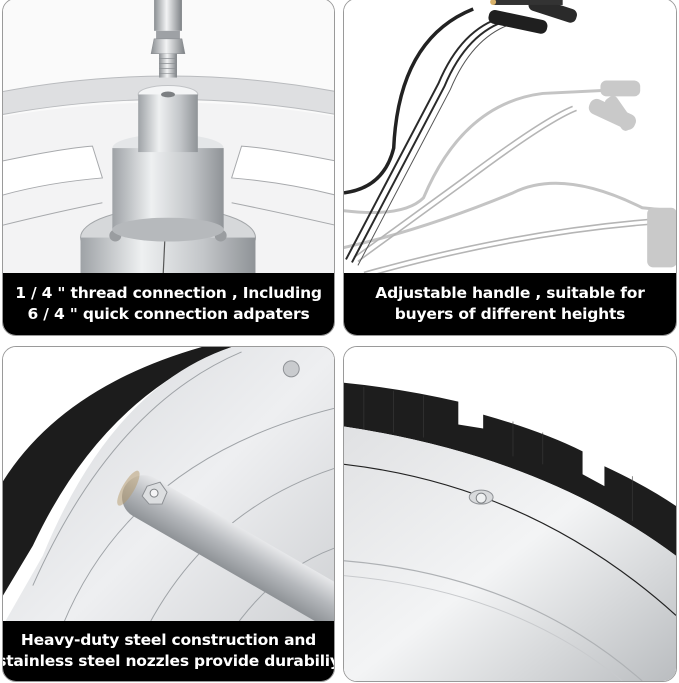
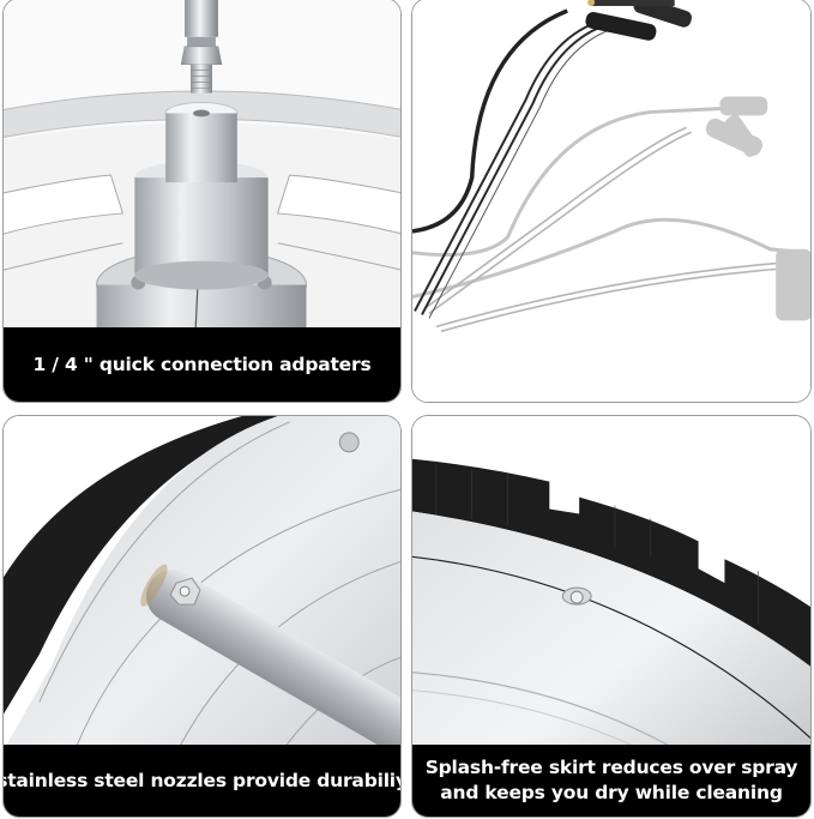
- 1 / 4 " thread connection , Including
- 6 / 4 " quick connection adpaters
+ 1 / 4 " quick connection adpaters
- Adjustable handle , suitable for
- buyers of different heights
- Heavy-duty steel construction and
  tainless steel nozzles provide durabili
+ Splash-free skirt reduces over spray
+ and keeps you dry while cleaning
